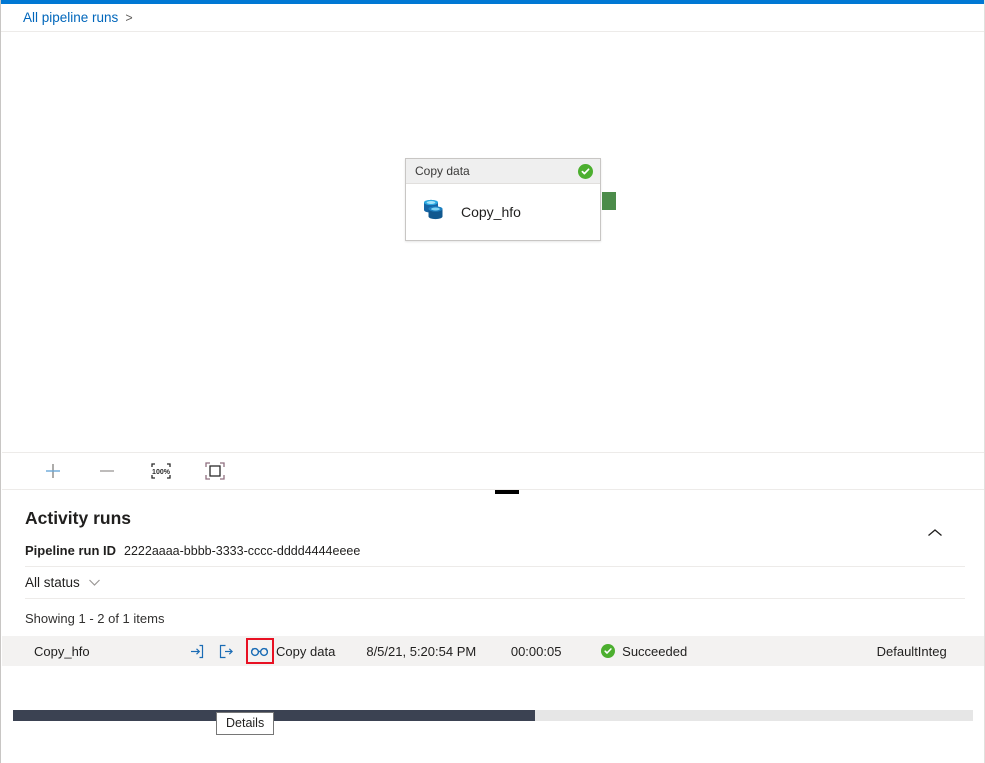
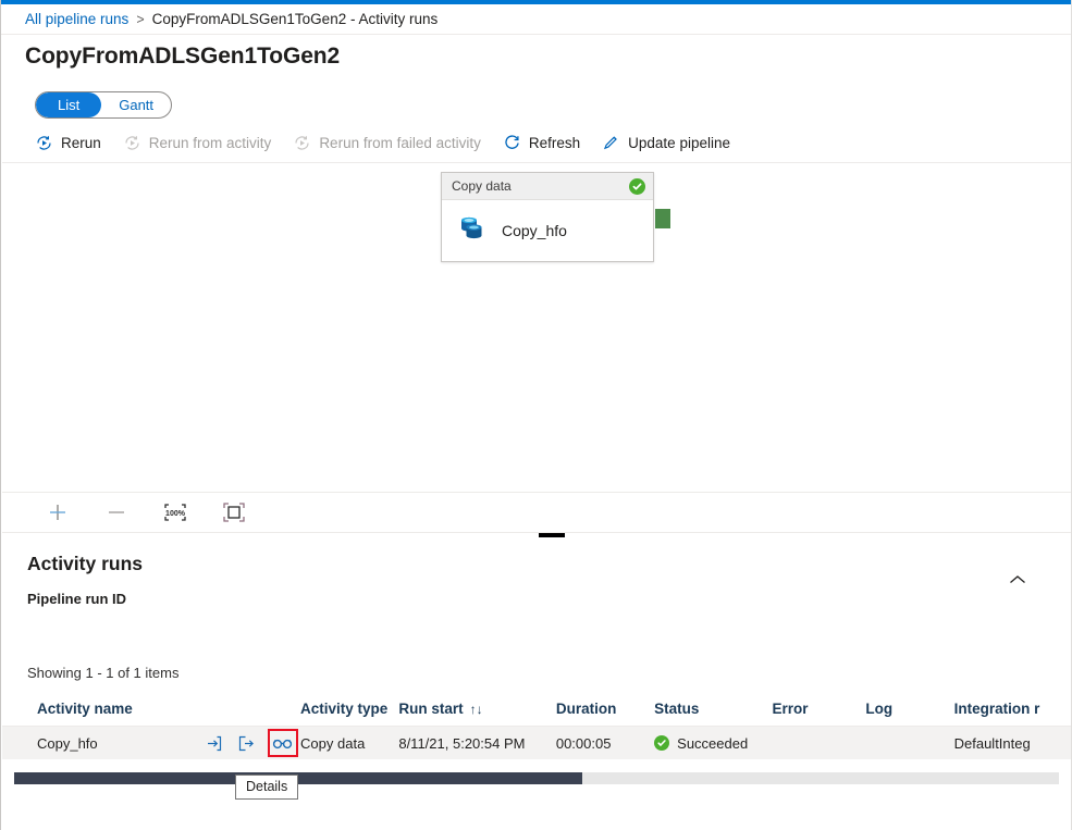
  All pipeline runs
  >
+ CopyFromADLSGen1ToGen2 - Activity runs
+ CopyFromADLSGen1ToGen2
+ List
+ Gantt
+ Rerun
+ Rerun from activity
+ Rerun from failed activity
+ Refresh
+ Update pipeline
  Copy data
  Copy_hfo
  Activity runs
  Pipeline run ID
- 2222aaaa-bbbb-3333-cccc-dddd4444eeee
- All status
- Showing 1 - 2 of 1 items
+ Showing 1 - 1 of 1 items
+ Activity name
+ Activity type
+ Run start
+ ↑↓
+ Duration
+ Status
+ Error
+ Log
+ Integration r
  Copy_hfo
  Copy data
- 8/5/21, 5:20:54 PM
+ 8/11/21, 5:20:54 PM
  00:00:05
  Succeeded
  DefaultInteg
  Details
